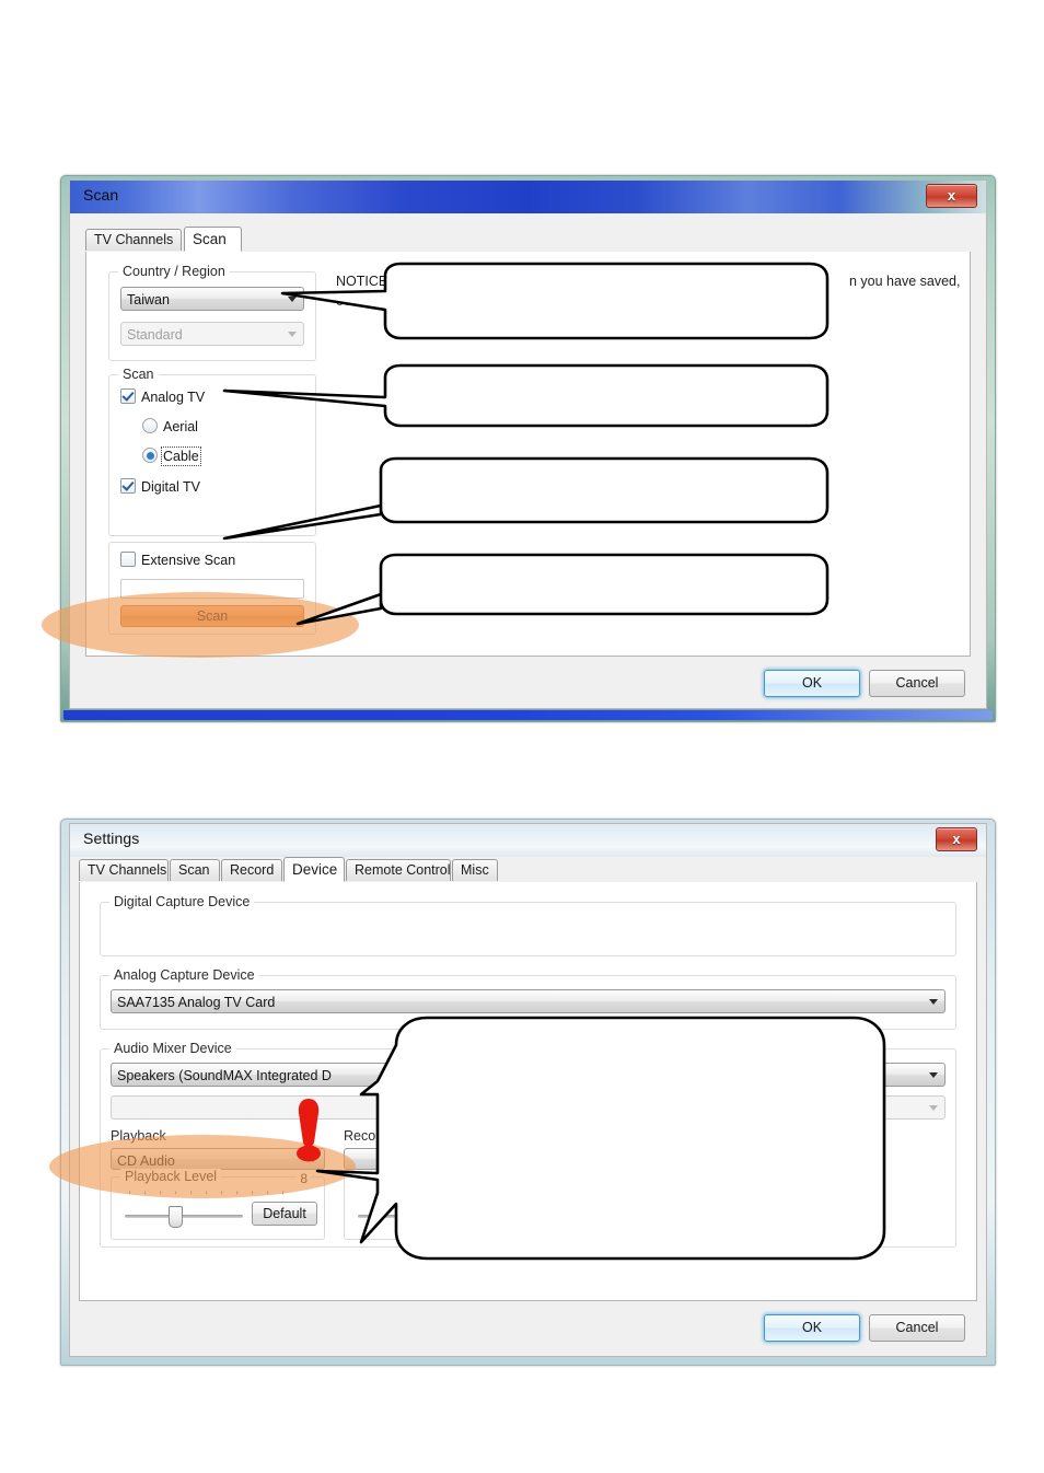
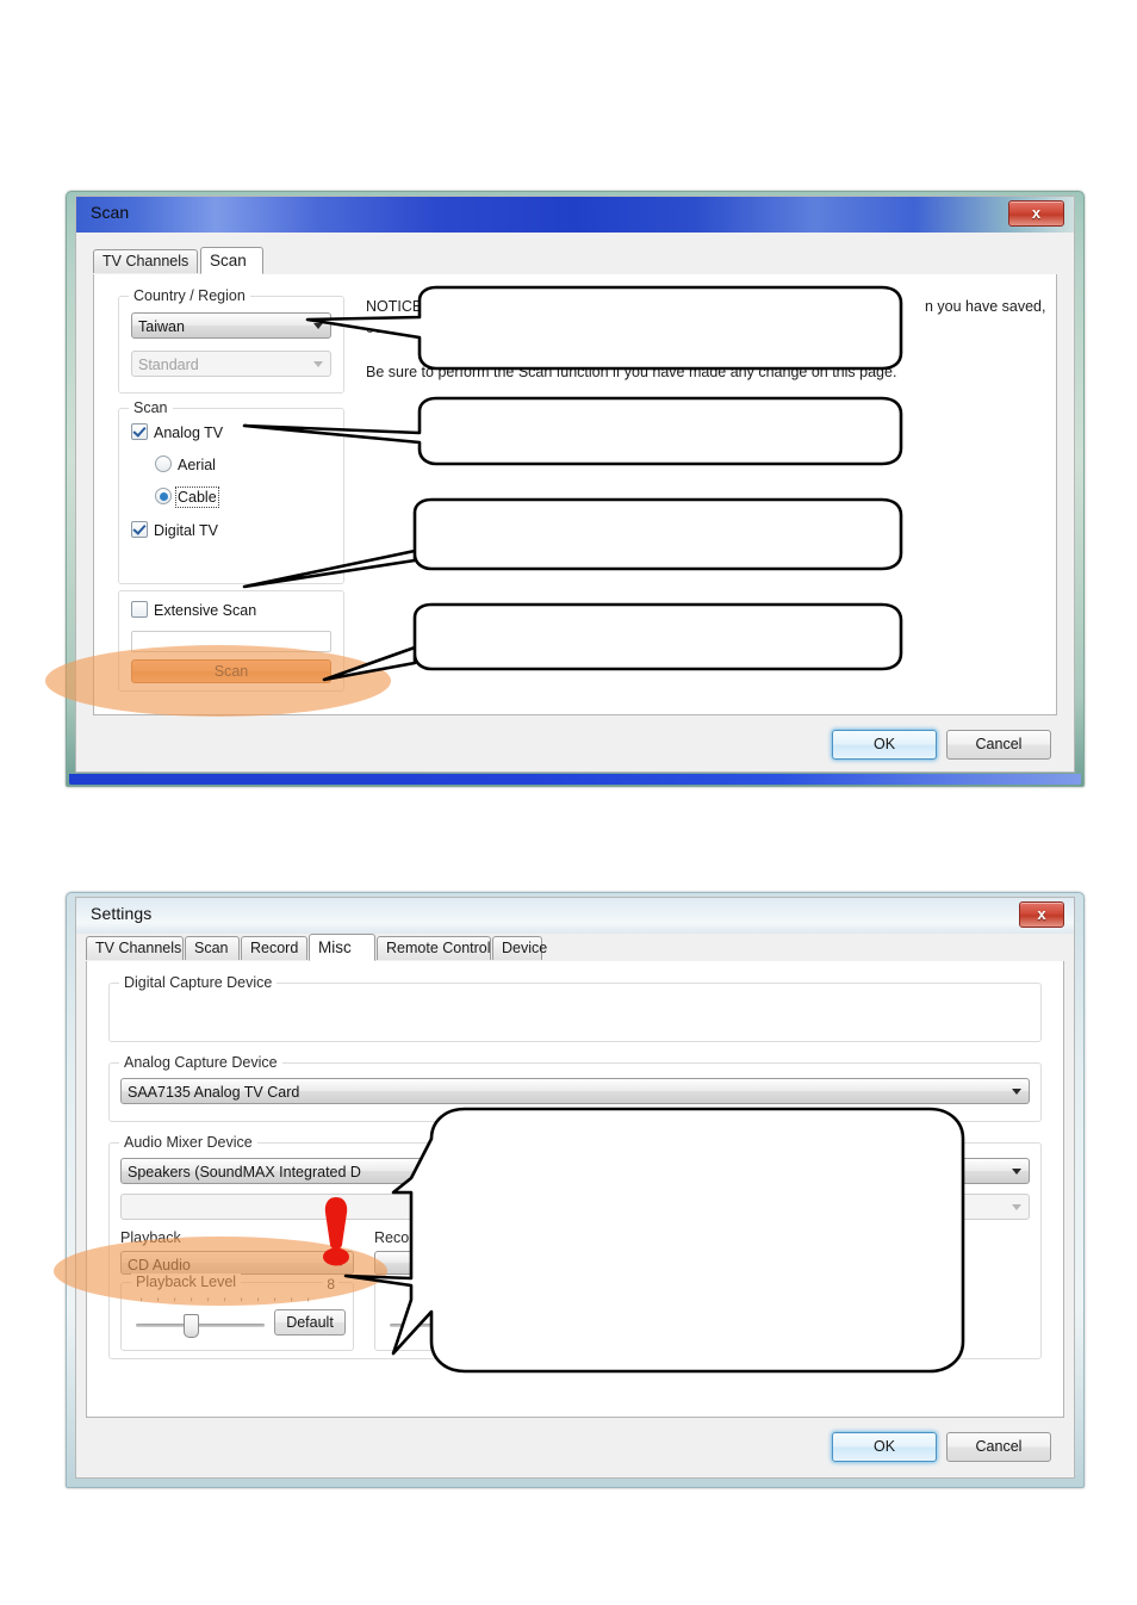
  Scan
  x
  TV Channels
  Scan
  Country / Region
  Taiwan
  Standard
  Scan
  Analog TV
  Aerial
  Cable
  Digital TV
  Extensive Scan
  Scan
  NOTICE
  n you have saved,
+ Be sure to perform the Scan function if you have made any change on this page.
  OK
  Cancel
  Settings
  x
  TV Channels
  Scan
  Record
- Device
+ Misc
  Remote Control
- Misc
+ Device
  Digital Capture Device
  Analog Capture Device
  SAA7135 Analog TV Card
  Audio Mixer Device
  Speakers (SoundMAX Integrated D
  Playback
  CD Audio
  Playback Level
  8
  ' ' ' ' ' ' ' ' ' ' '
  Default
  OK
  Cancel
